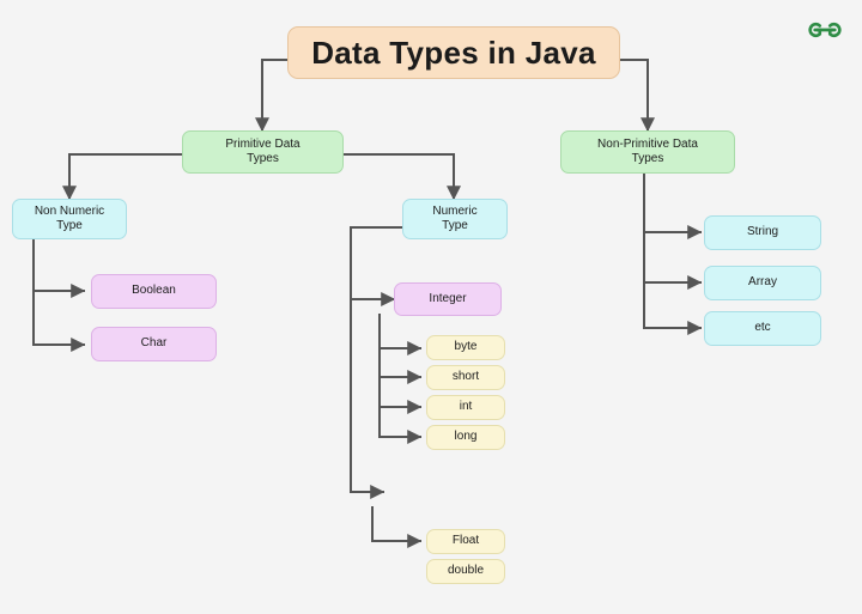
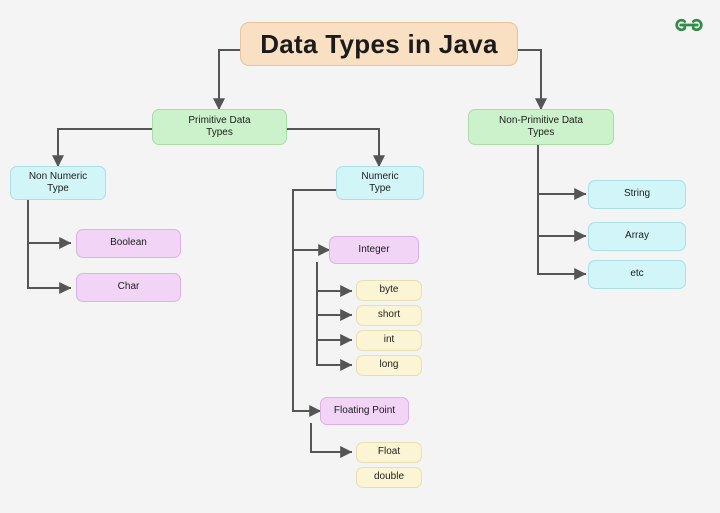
  Data Types in Java
  Primitive Data
  Types
  Non-Primitive Data
  Types
  Non Numeric
  Type
  Numeric
  Type
  Boolean
  Char
  Integer
+ Floating Point
  byte
  short
  int
  long
  Float
  double
  String
  Array
  etc
